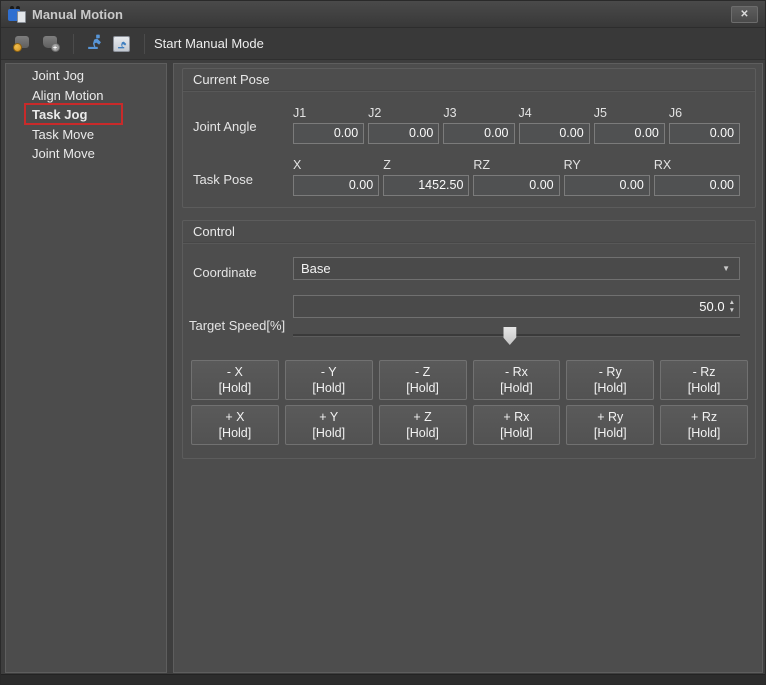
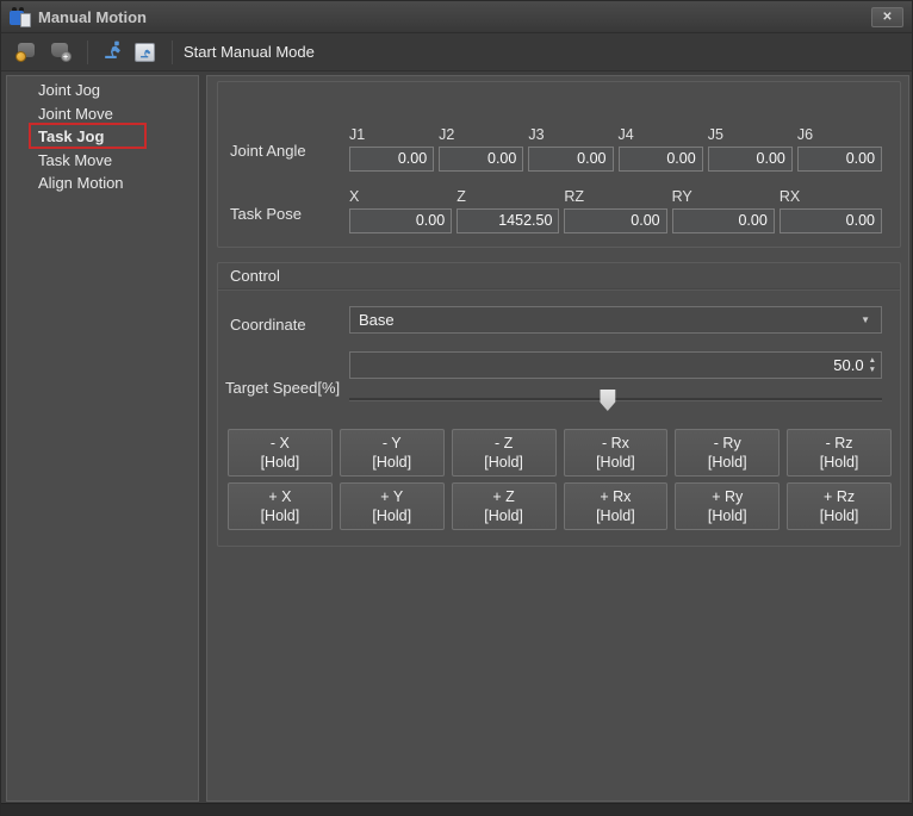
  Manual Motion
  ✕
  Start Manual Mode
  Joint Jog
- Align Motion
+ Joint Move
  Task Jog
  Task Move
- Joint Move
+ Align Motion
- Current Pose
  Joint Angle
  J1
  0.00
  J2
  0.00
  J3
  0.00
  J4
  0.00
  J5
  0.00
  J6
  0.00
  Task Pose
  X
  0.00
  Z
  1452.50
  RZ
  0.00
  RY
  0.00
  RX
  0.00
  Control
  Coordinate
  Base
  ▼
  Target Speed[%]
  50.0
  - X
  [Hold]
  - Y
  [Hold]
  - Z
  [Hold]
  - Rx
  [Hold]
  - Ry
  [Hold]
  - Rz
  [Hold]
  + X
  [Hold]
  + Y
  [Hold]
  + Z
  [Hold]
  + Rx
  [Hold]
  + Ry
  [Hold]
  + Rz
  [Hold]
